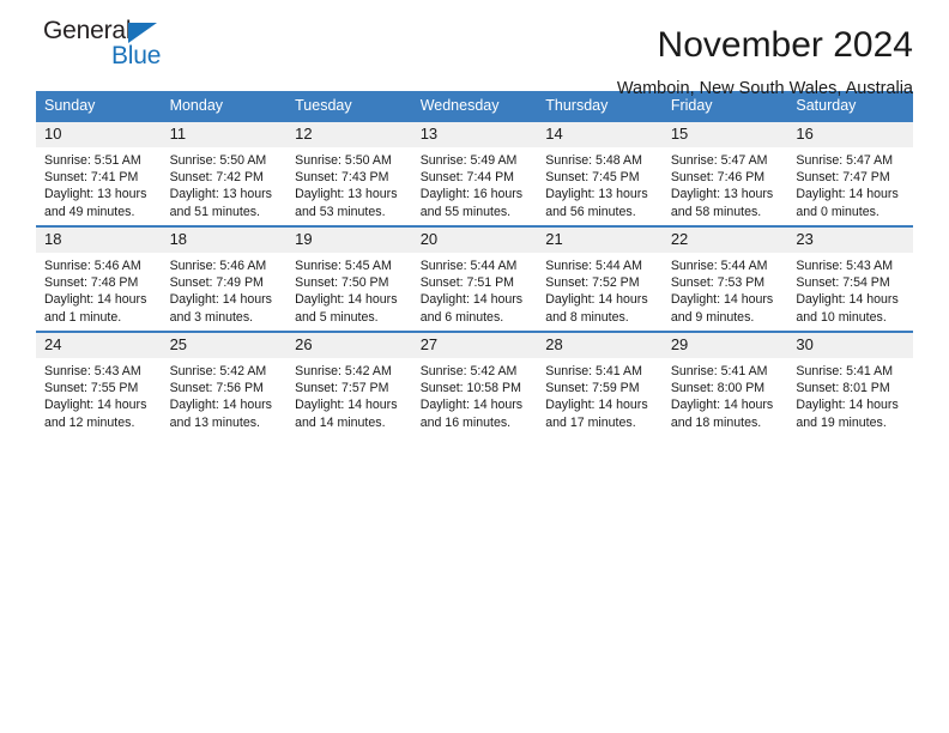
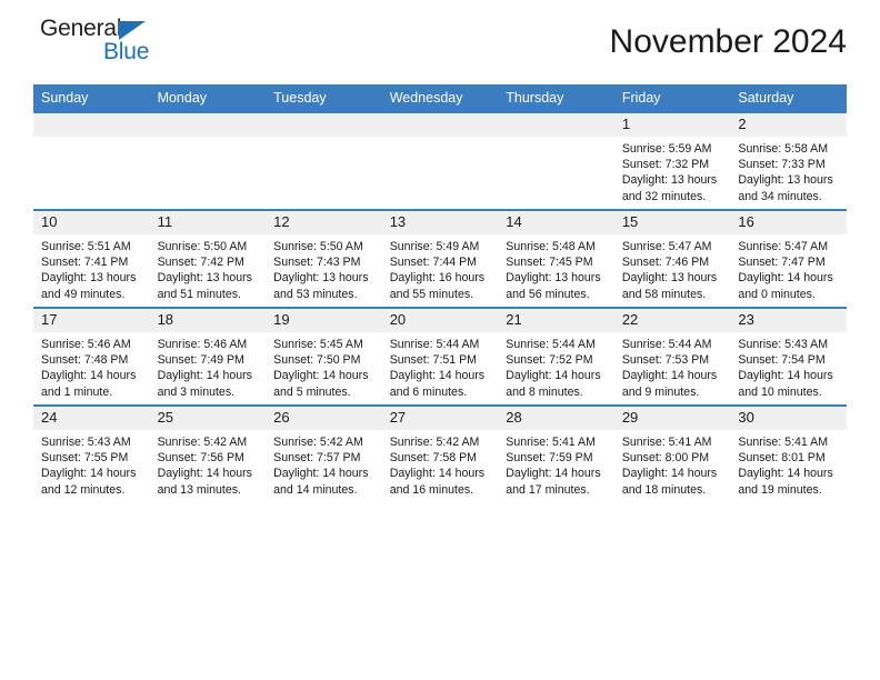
  General
  Blue
  November 2024
- Wamboin, New South Wales, Australia
  Sunday	Monday	Tuesday	Wednesday	Thursday	Friday	Saturday
+ 					1Sunrise: 5:59 AMSunset: 7:32 PMDaylight: 13 hours and 32 minutes.	2Sunrise: 5:58 AMSunset: 7:33 PMDaylight: 13 hours and 34 minutes.
  10Sunrise: 5:51 AMSunset: 7:41 PMDaylight: 13 hours and 49 minutes.	11Sunrise: 5:50 AMSunset: 7:42 PMDaylight: 13 hours and 51 minutes.	12Sunrise: 5:50 AMSunset: 7:43 PMDaylight: 13 hours and 53 minutes.	13Sunrise: 5:49 AMSunset: 7:44 PMDaylight: 16 hours and 55 minutes.	14Sunrise: 5:48 AMSunset: 7:45 PMDaylight: 13 hours and 56 minutes.	15Sunrise: 5:47 AMSunset: 7:46 PMDaylight: 13 hours and 58 minutes.	16Sunrise: 5:47 AMSunset: 7:47 PMDaylight: 14 hours and 0 minutes.
- 18Sunrise: 5:46 AMSunset: 7:48 PMDaylight: 14 hours and 1 minute.	18Sunrise: 5:46 AMSunset: 7:49 PMDaylight: 14 hours and 3 minutes.	19Sunrise: 5:45 AMSunset: 7:50 PMDaylight: 14 hours and 5 minutes.	20Sunrise: 5:44 AMSunset: 7:51 PMDaylight: 14 hours and 6 minutes.	21Sunrise: 5:44 AMSunset: 7:52 PMDaylight: 14 hours and 8 minutes.	22Sunrise: 5:44 AMSunset: 7:53 PMDaylight: 14 hours and 9 minutes.	23Sunrise: 5:43 AMSunset: 7:54 PMDaylight: 14 hours and 10 minutes.
+ 17Sunrise: 5:46 AMSunset: 7:48 PMDaylight: 14 hours and 1 minute.	18Sunrise: 5:46 AMSunset: 7:49 PMDaylight: 14 hours and 3 minutes.	19Sunrise: 5:45 AMSunset: 7:50 PMDaylight: 14 hours and 5 minutes.	20Sunrise: 5:44 AMSunset: 7:51 PMDaylight: 14 hours and 6 minutes.	21Sunrise: 5:44 AMSunset: 7:52 PMDaylight: 14 hours and 8 minutes.	22Sunrise: 5:44 AMSunset: 7:53 PMDaylight: 14 hours and 9 minutes.	23Sunrise: 5:43 AMSunset: 7:54 PMDaylight: 14 hours and 10 minutes.
- 24Sunrise: 5:43 AMSunset: 7:55 PMDaylight: 14 hours and 12 minutes.	25Sunrise: 5:42 AMSunset: 7:56 PMDaylight: 14 hours and 13 minutes.	26Sunrise: 5:42 AMSunset: 7:57 PMDaylight: 14 hours and 14 minutes.	27Sunrise: 5:42 AMSunset: 10:58 PMDaylight: 14 hours and 16 minutes.	28Sunrise: 5:41 AMSunset: 7:59 PMDaylight: 14 hours and 17 minutes.	29Sunrise: 5:41 AMSunset: 8:00 PMDaylight: 14 hours and 18 minutes.	30Sunrise: 5:41 AMSunset: 8:01 PMDaylight: 14 hours and 19 minutes.
+ 24Sunrise: 5:43 AMSunset: 7:55 PMDaylight: 14 hours and 12 minutes.	25Sunrise: 5:42 AMSunset: 7:56 PMDaylight: 14 hours and 13 minutes.	26Sunrise: 5:42 AMSunset: 7:57 PMDaylight: 14 hours and 14 minutes.	27Sunrise: 5:42 AMSunset: 7:58 PMDaylight: 14 hours and 16 minutes.	28Sunrise: 5:41 AMSunset: 7:59 PMDaylight: 14 hours and 17 minutes.	29Sunrise: 5:41 AMSunset: 8:00 PMDaylight: 14 hours and 18 minutes.	30Sunrise: 5:41 AMSunset: 8:01 PMDaylight: 14 hours and 19 minutes.
